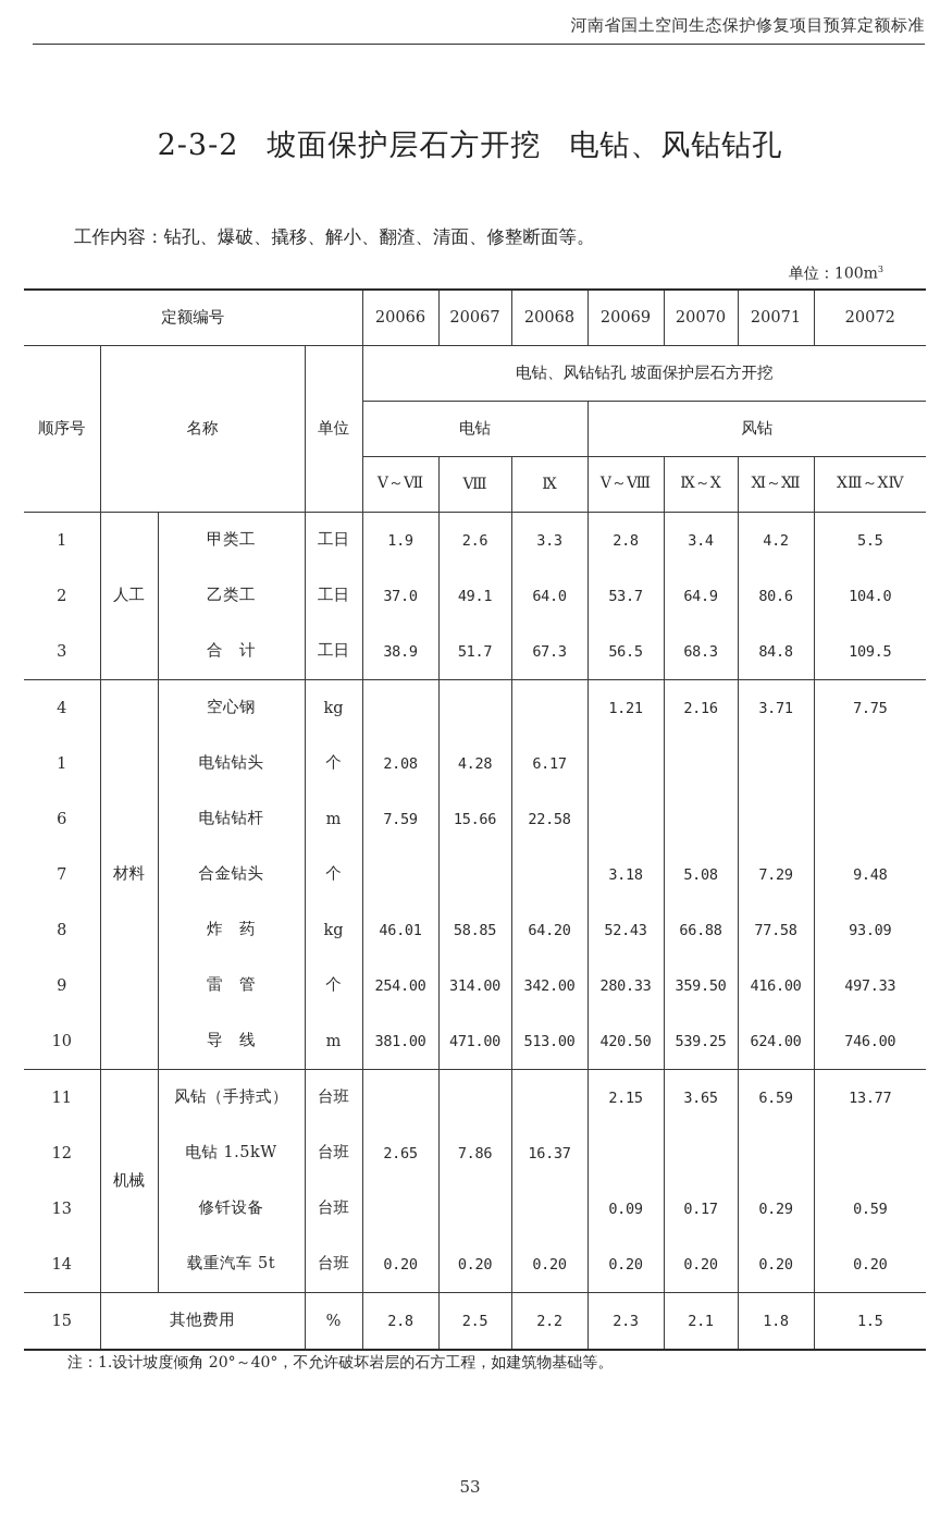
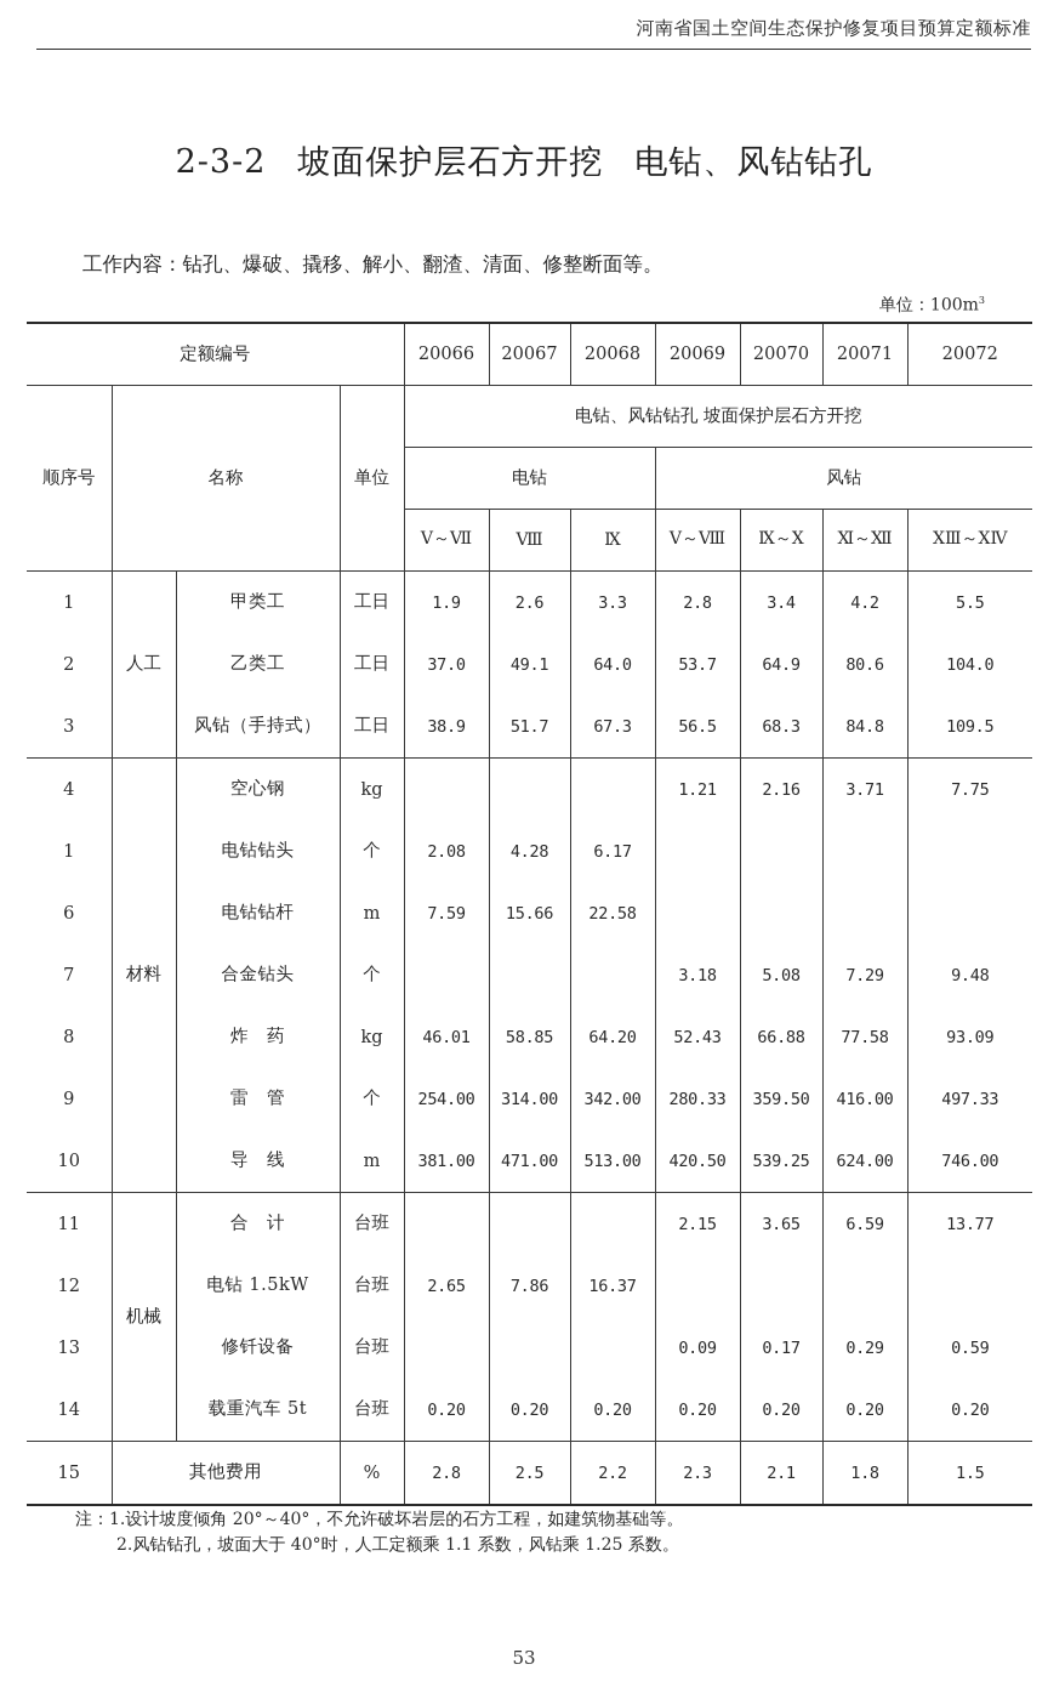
  河南省国土空间生态保护修复项目预算定额标准
  2-3-2 坡面保护层石方开挖 电钻、风钻钻孔
  工作内容：钻孔、爆破、撬移、解小、翻渣、清面、修整断面等。
  单位：100m3
  定额编号	20066	20067	20068	20069	20070	20071	20072
  顺序号	名称	单位	电钻、风钻钻孔 坡面保护层石方开挖
  电钻	风钻
  Ⅴ～Ⅶ	Ⅷ	Ⅸ	Ⅴ～Ⅷ	Ⅸ～Ⅹ	Ⅺ～Ⅻ	ⅩⅢ～ⅩⅣ
  1	人工	甲类工	工日	1.9	2.6	3.3	2.8	3.4	4.2	5.5
  2	乙类工	工日	37.0	49.1	64.0	53.7	64.9	80.6	104.0
- 3	合 计	工日	38.9	51.7	67.3	56.5	68.3	84.8	109.5
+ 3	风钻（手持式）	工日	38.9	51.7	67.3	56.5	68.3	84.8	109.5
  4	材料	空心钢	kg				1.21	2.16	3.71	7.75
  1	电钻钻头	个	2.08	4.28	6.17
  6	电钻钻杆	m	7.59	15.66	22.58
  7	合金钻头	个				3.18	5.08	7.29	9.48
  8	炸 药	kg	46.01	58.85	64.20	52.43	66.88	77.58	93.09
  9	雷 管	个	254.00	314.00	342.00	280.33	359.50	416.00	497.33
  10	导 线	m	381.00	471.00	513.00	420.50	539.25	624.00	746.00
- 11	机械	风钻（手持式）	台班				2.15	3.65	6.59	13.77
+ 11	机械	合 计	台班				2.15	3.65	6.59	13.77
  12	电钻 1.5kW	台班	2.65	7.86	16.37
  13	修钎设备	台班				0.09	0.17	0.29	0.59
  14	载重汽车 5t	台班	0.20	0.20	0.20	0.20	0.20	0.20	0.20
  15	其他费用	%	2.8	2.5	2.2	2.3	2.1	1.8	1.5
  注：1.设计坡度倾角 20°～40°，不允许破坏岩层的石方工程，如建筑物基础等。
+ 2.风钻钻孔，坡面大于 40°时，人工定额乘 1.1 系数，风钻乘 1.25 系数。
  53
